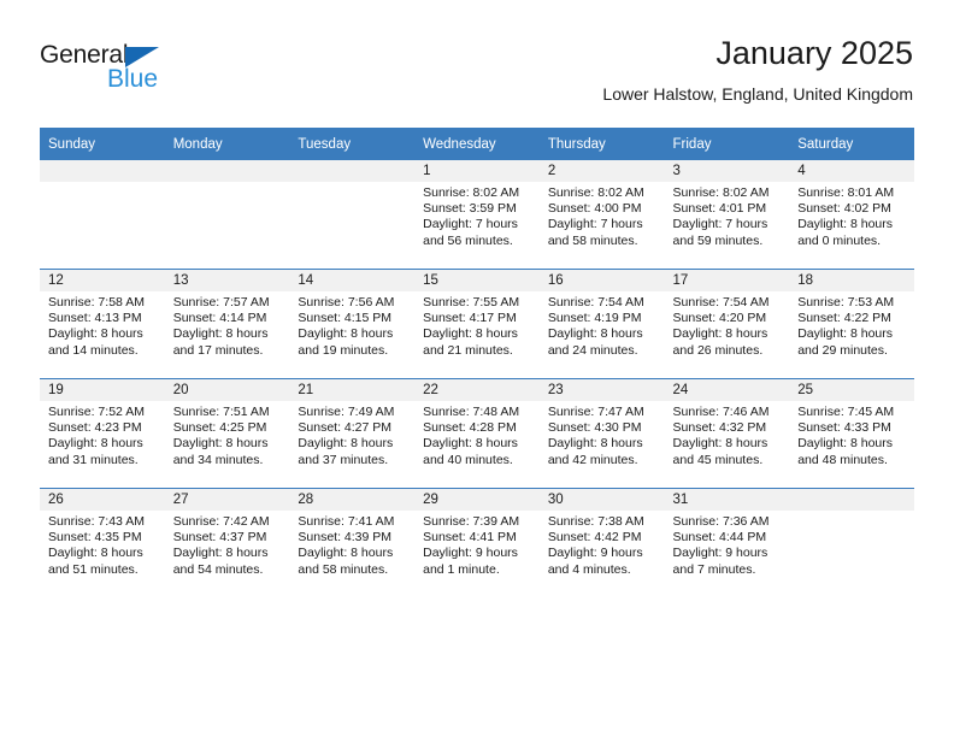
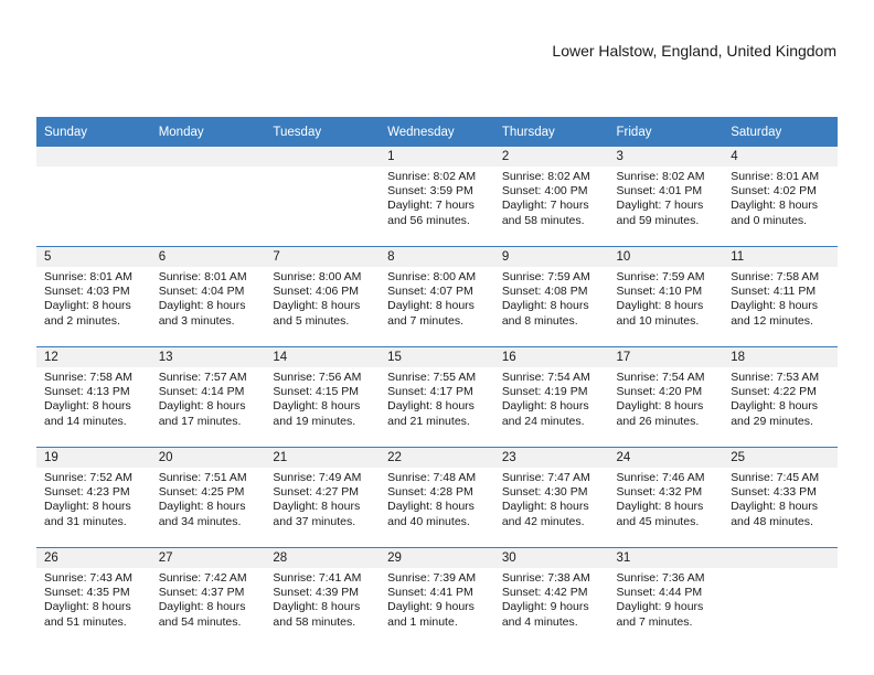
- General
- Blue
- January 2025
  Lower Halstow, England, United Kingdom
  Sunday	Monday	Tuesday	Wednesday	Thursday	Friday	Saturday
  			1Sunrise: 8:02 AMSunset: 3:59 PMDaylight: 7 hoursand 56 minutes.	2Sunrise: 8:02 AMSunset: 4:00 PMDaylight: 7 hoursand 58 minutes.	3Sunrise: 8:02 AMSunset: 4:01 PMDaylight: 7 hoursand 59 minutes.	4Sunrise: 8:01 AMSunset: 4:02 PMDaylight: 8 hoursand 0 minutes.
+ 5Sunrise: 8:01 AMSunset: 4:03 PMDaylight: 8 hoursand 2 minutes.	6Sunrise: 8:01 AMSunset: 4:04 PMDaylight: 8 hoursand 3 minutes.	7Sunrise: 8:00 AMSunset: 4:06 PMDaylight: 8 hoursand 5 minutes.	8Sunrise: 8:00 AMSunset: 4:07 PMDaylight: 8 hoursand 7 minutes.	9Sunrise: 7:59 AMSunset: 4:08 PMDaylight: 8 hoursand 8 minutes.	10Sunrise: 7:59 AMSunset: 4:10 PMDaylight: 8 hoursand 10 minutes.	11Sunrise: 7:58 AMSunset: 4:11 PMDaylight: 8 hoursand 12 minutes.
  12Sunrise: 7:58 AMSunset: 4:13 PMDaylight: 8 hoursand 14 minutes.	13Sunrise: 7:57 AMSunset: 4:14 PMDaylight: 8 hoursand 17 minutes.	14Sunrise: 7:56 AMSunset: 4:15 PMDaylight: 8 hoursand 19 minutes.	15Sunrise: 7:55 AMSunset: 4:17 PMDaylight: 8 hoursand 21 minutes.	16Sunrise: 7:54 AMSunset: 4:19 PMDaylight: 8 hoursand 24 minutes.	17Sunrise: 7:54 AMSunset: 4:20 PMDaylight: 8 hoursand 26 minutes.	18Sunrise: 7:53 AMSunset: 4:22 PMDaylight: 8 hoursand 29 minutes.
  19Sunrise: 7:52 AMSunset: 4:23 PMDaylight: 8 hoursand 31 minutes.	20Sunrise: 7:51 AMSunset: 4:25 PMDaylight: 8 hoursand 34 minutes.	21Sunrise: 7:49 AMSunset: 4:27 PMDaylight: 8 hoursand 37 minutes.	22Sunrise: 7:48 AMSunset: 4:28 PMDaylight: 8 hoursand 40 minutes.	23Sunrise: 7:47 AMSunset: 4:30 PMDaylight: 8 hoursand 42 minutes.	24Sunrise: 7:46 AMSunset: 4:32 PMDaylight: 8 hoursand 45 minutes.	25Sunrise: 7:45 AMSunset: 4:33 PMDaylight: 8 hoursand 48 minutes.
  26Sunrise: 7:43 AMSunset: 4:35 PMDaylight: 8 hoursand 51 minutes.	27Sunrise: 7:42 AMSunset: 4:37 PMDaylight: 8 hoursand 54 minutes.	28Sunrise: 7:41 AMSunset: 4:39 PMDaylight: 8 hoursand 58 minutes.	29Sunrise: 7:39 AMSunset: 4:41 PMDaylight: 9 hoursand 1 minute.	30Sunrise: 7:38 AMSunset: 4:42 PMDaylight: 9 hoursand 4 minutes.	31Sunrise: 7:36 AMSunset: 4:44 PMDaylight: 9 hoursand 7 minutes.
